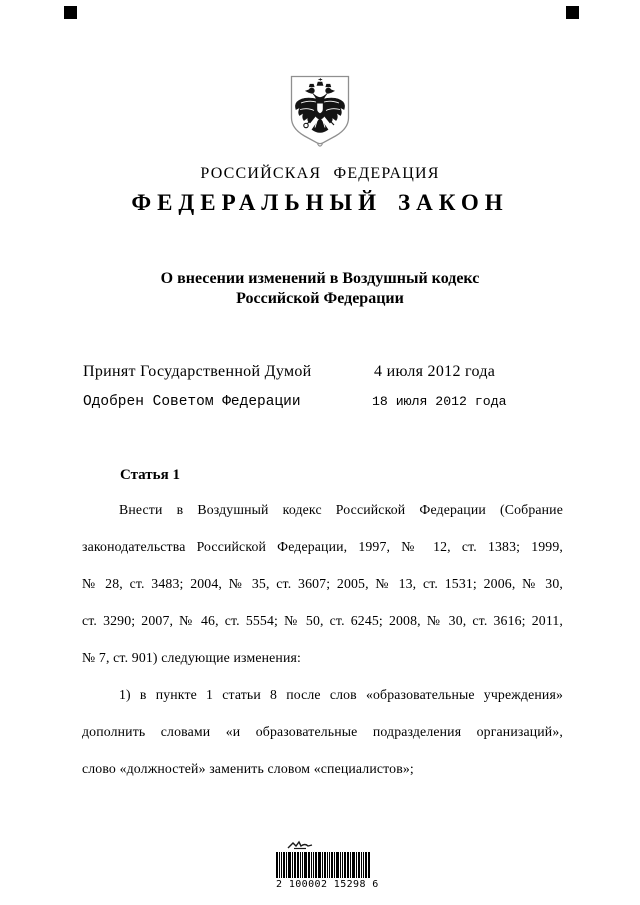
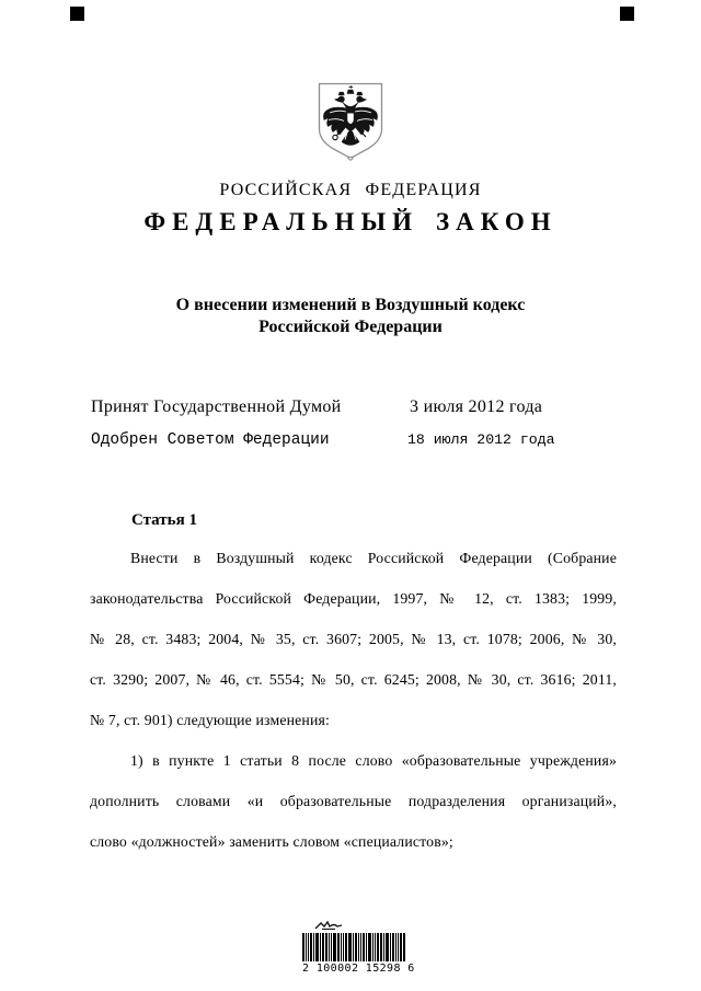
  РОССИЙСКАЯ ФЕДЕРАЦИЯ
  ФЕДЕРАЛЬНЫЙ ЗАКОН
  О внесении изменений в Воздушный кодекс
  Российской Федерации
  Принят Государственной Думой
- 4 июля 2012 года
+ 3 июля 2012 года
  Одобрен Советом Федерации
  18 июля 2012 года
  Статья 1
  Внести в Воздушный кодекс Российской Федерации (Собрание
  законодательства Российской Федерации, 1997, № 12, ст. 1383; 1999,
- № 28, ст. 3483; 2004, № 35, ст. 3607; 2005, № 13, ст. 1531; 2006, № 30,
+ № 28, ст. 3483; 2004, № 35, ст. 3607; 2005, № 13, ст. 1078; 2006, № 30,
  ст. 3290; 2007, № 46, ст. 5554; № 50, ст. 6245; 2008, № 30, ст. 3616; 2011,
  № 7, ст. 901) следующие изменения:
- 1) в пункте 1 статьи 8 после слов «образовательные учреждения»
+ 1) в пункте 1 статьи 8 после слово «образовательные учреждения»
  дополнить словами «и образовательные подразделения организаций»,
  слово «должностей» заменить словом «специалистов»;
  2 100002 15298 6
